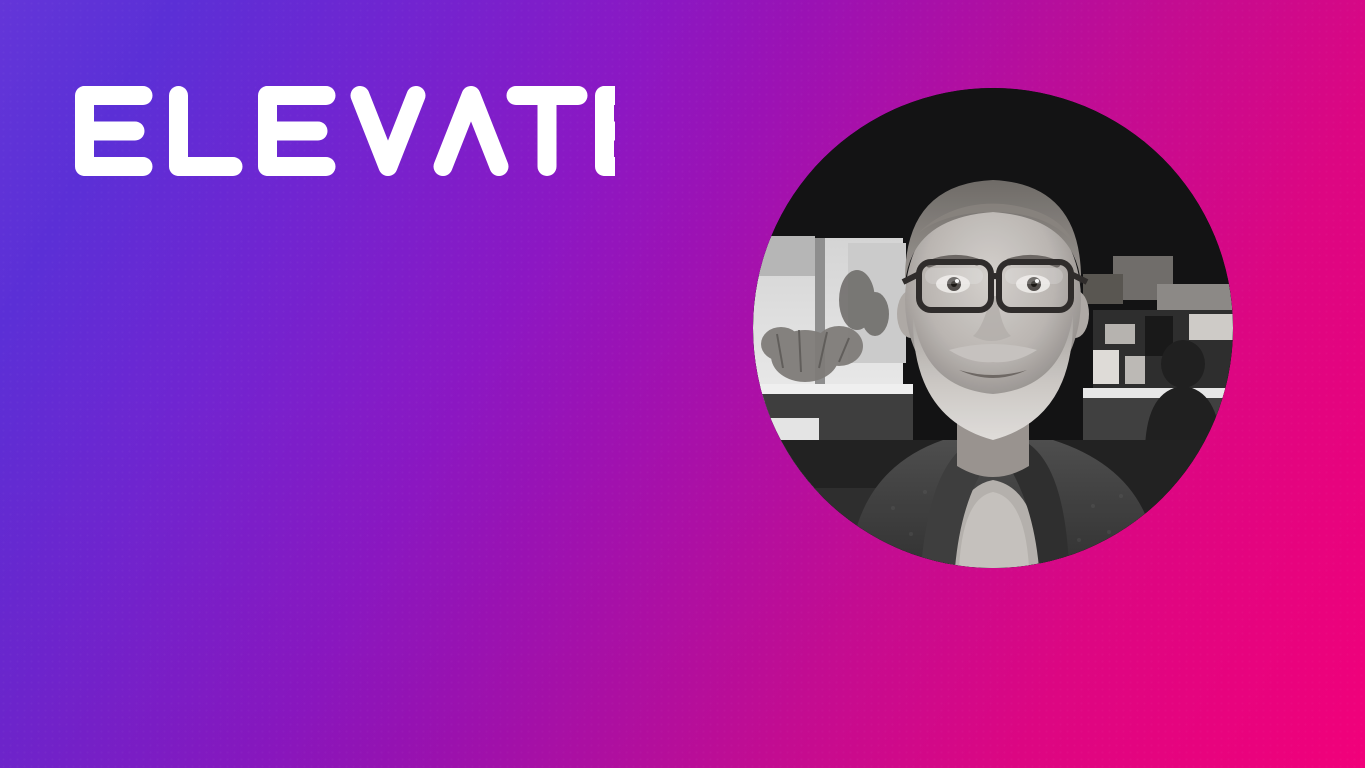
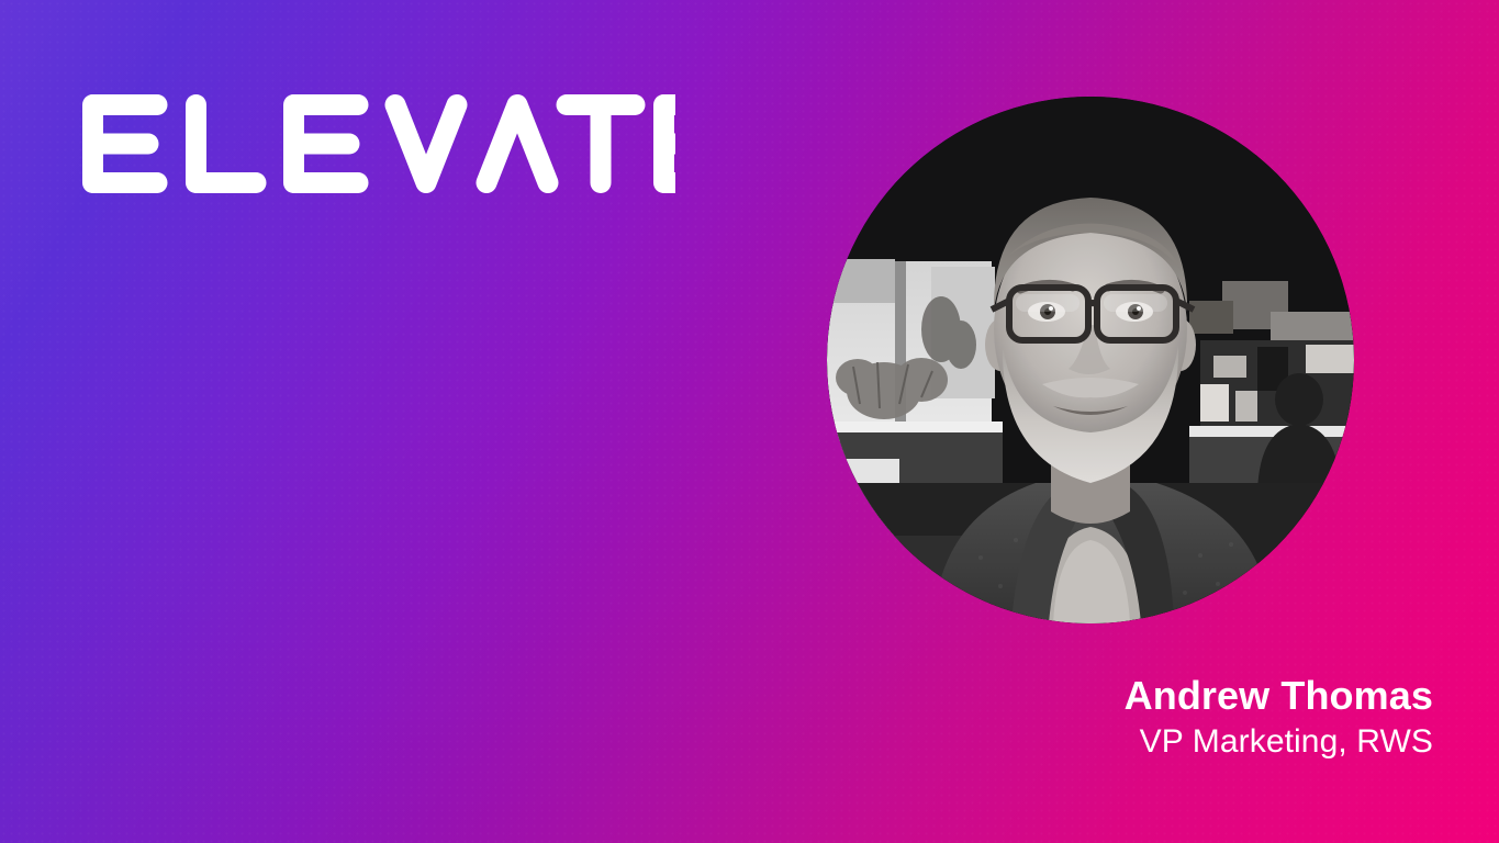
+ Andrew Thomas
+ VP Marketing, RWS
